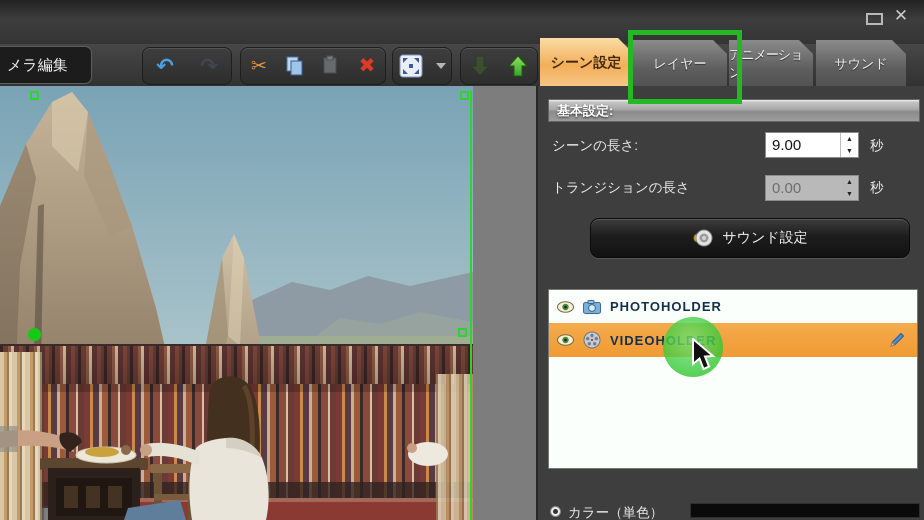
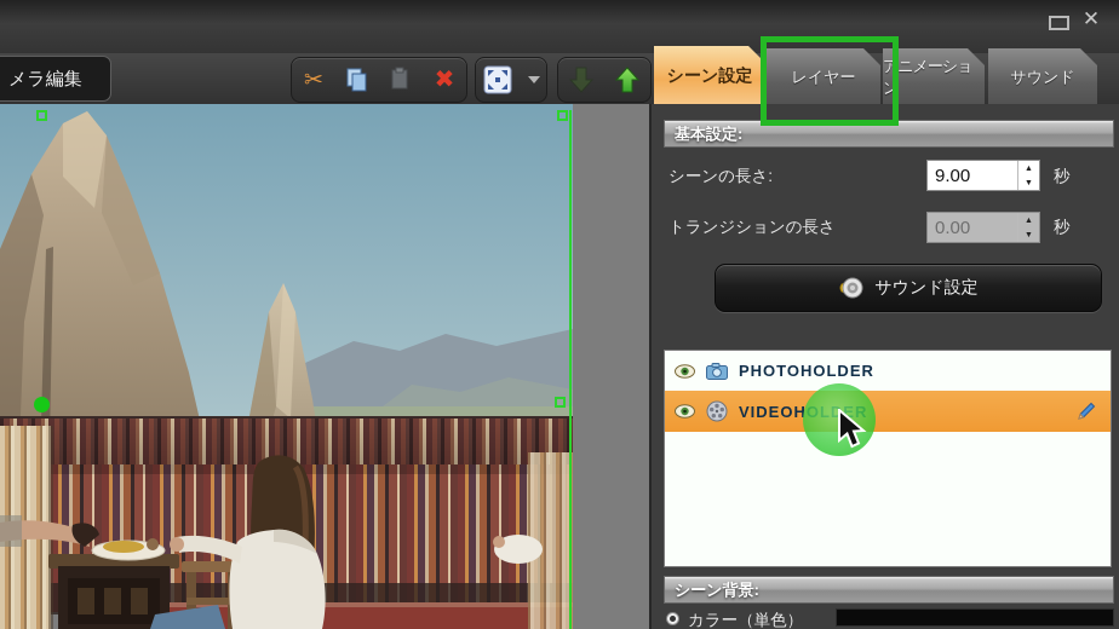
  ✕
  メラ編集
- ↶
- ↷
  ✂
  ✖
  シーン設定
  レイヤー
  アニメーション
  サウンド
  基本設定:
  シーンの長さ:
  9.00
  秒
  トランジションの長さ
  0.00
  秒
  サウンド設定
  PHOTOHOLDER
  VIDEOHOLDER
+ シーン背景:
  カラー（単色）
